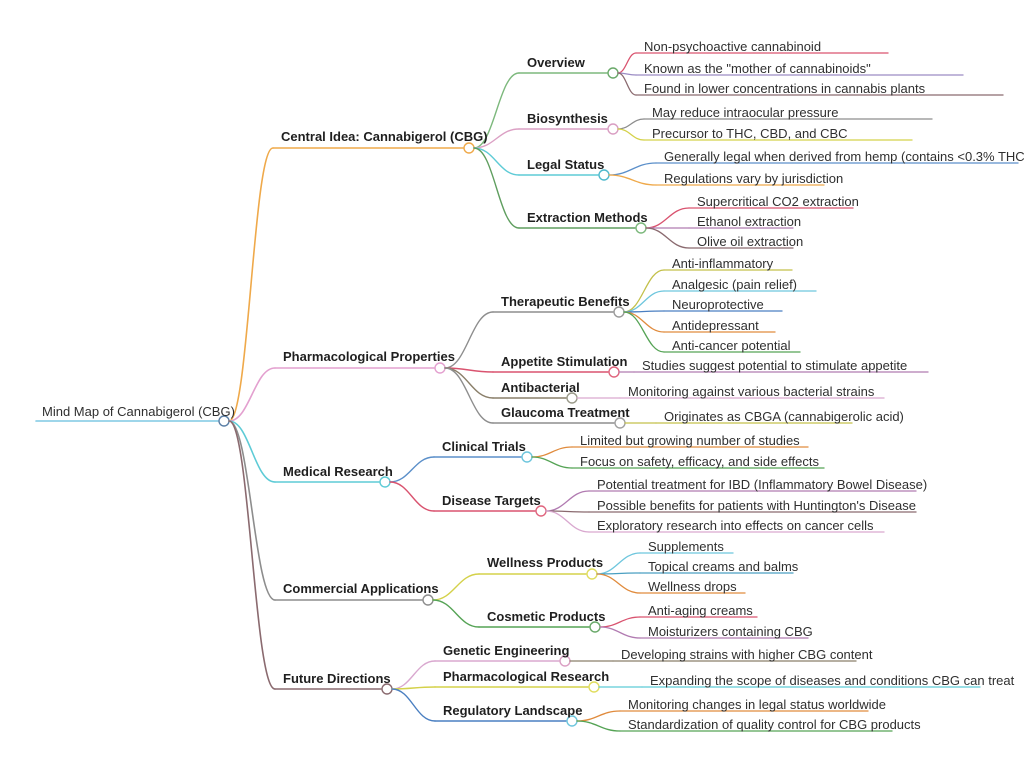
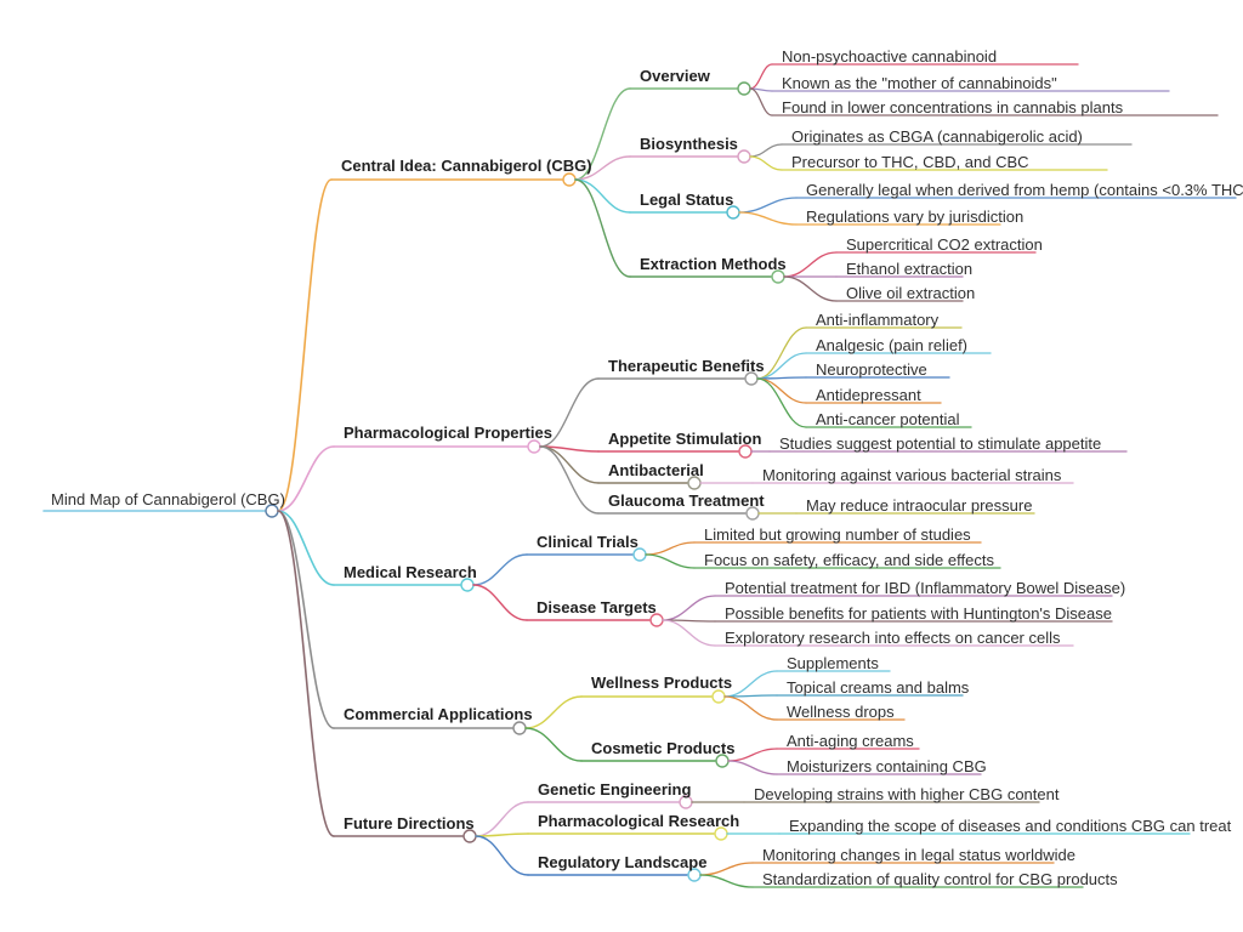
  Mind Map of Cannabigerol (CBG)
  Central Idea: Cannabigerol (CBG)
  Overview
  Non-psychoactive cannabinoid
  Known as the "mother of cannabinoids"
  Found in lower concentrations in cannabis plants
  Biosynthesis
- May reduce intraocular pressure
+ Originates as CBGA (cannabigerolic acid)
  Precursor to THC, CBD, and CBC
  Legal Status
  Generally legal when derived from hemp (contains <0.3% THC
  Regulations vary by jurisdiction
  Extraction Methods
  Supercritical CO2 extraction
  Ethanol extraction
  Olive oil extraction
  Pharmacological Properties
  Therapeutic Benefits
  Anti-inflammatory
  Analgesic (pain relief)
  Neuroprotective
  Antidepressant
  Anti-cancer potential
  Appetite Stimulation
  Studies suggest potential to stimulate appetite
  Antibacterial
  Monitoring against various bacterial strains
  Glaucoma Treatment
- Originates as CBGA (cannabigerolic acid)
+ May reduce intraocular pressure
  Medical Research
  Clinical Trials
  Limited but growing number of studies
  Focus on safety, efficacy, and side effects
  Disease Targets
  Potential treatment for IBD (Inflammatory Bowel Disease)
  Possible benefits for patients with Huntington's Disease
  Exploratory research into effects on cancer cells
  Commercial Applications
  Wellness Products
  Supplements
  Topical creams and balms
  Wellness drops
  Cosmetic Products
  Anti-aging creams
  Moisturizers containing CBG
  Future Directions
  Genetic Engineering
  Developing strains with higher CBG content
  Pharmacological Research
  Expanding the scope of diseases and conditions CBG can treat
  Regulatory Landscape
  Monitoring changes in legal status worldwide
  Standardization of quality control for CBG products
